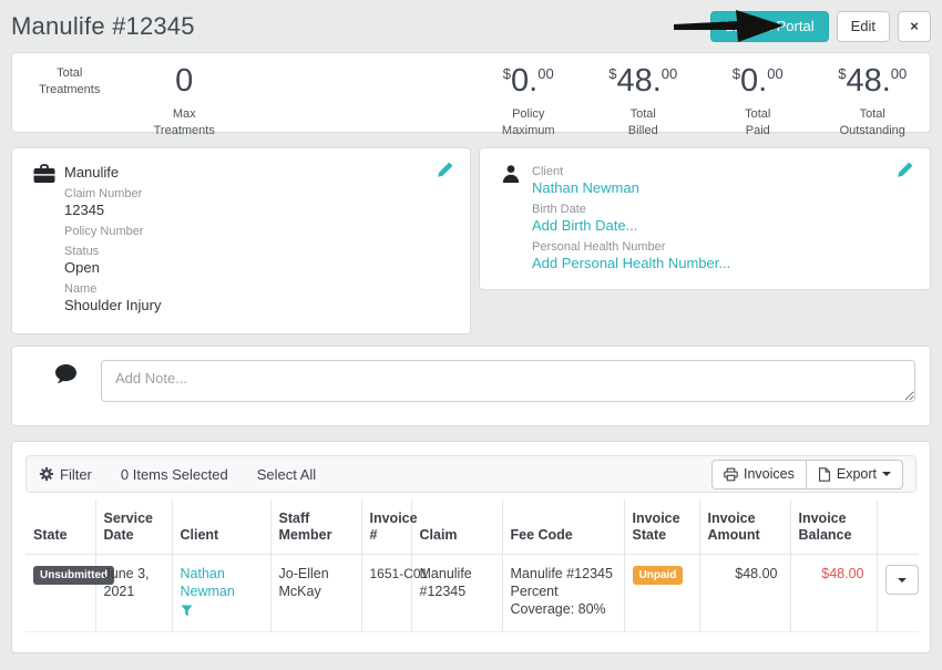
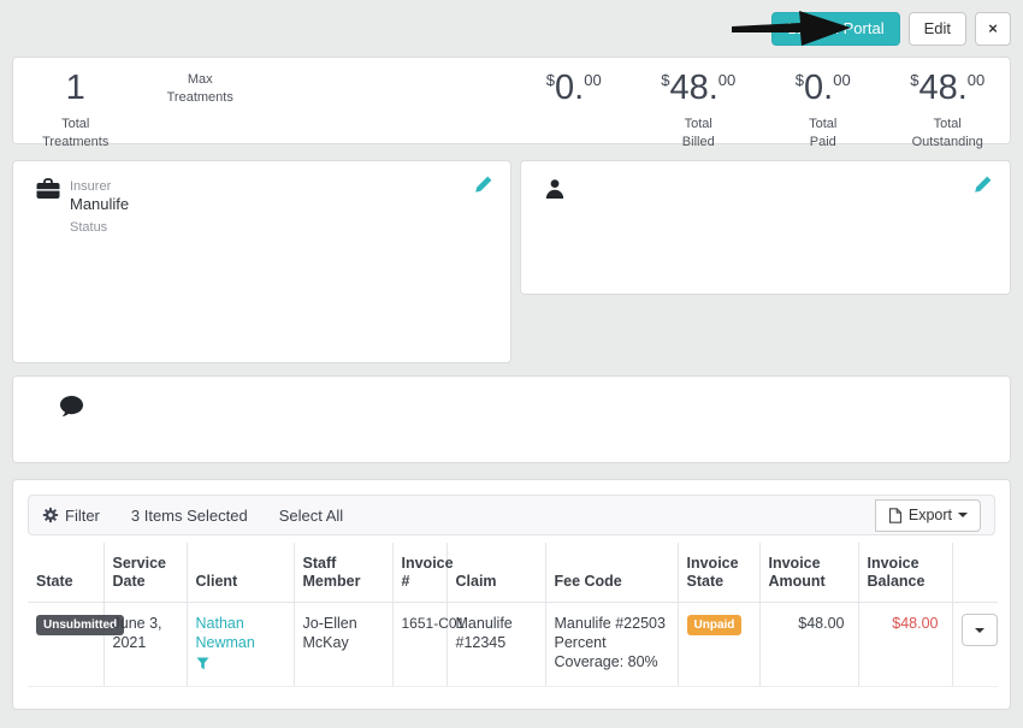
- Manulife #12345
  Edit
  ×
+ 1
  Total
  Treatments
- 0
  Max
  Treatments
  $0.00
- Policy
- Maximum
  $48.00
  Total
  Billed
  $0.00
  Total
  Paid
  $48.00
  Total
  Outstanding
+ Insurer
  Manulife
- Claim Number
- 12345
- Policy Number
  Status
- Open
- Name
- Shoulder Injury
- Client
- Nathan Newman
- Birth Date
- Add Birth Date...
- Personal Health Number
- Add Personal Health Number...
- Add Note...
  Filter
- 0 Items Selected
+ 3 Items Selected
  Select All
- Invoices
  Export
  State	Service Date	Client	Staff Member	Invoice #	Claim	Fee Code	Invoice State	Invoice Amount	Invoice Balance
- Unsubmitted	June 3, 2021	Nathan Newman	Jo-Ellen McKay	1651-C0	Manulife #12345	Manulife #12345 Percent Coverage: 80%	Unpaid	$48.00	$48.00
+ Unsubmitted	June 3, 2021	Nathan Newman	Jo-Ellen McKay	1651-C0	Manulife #12345	Manulife #22503 Percent Coverage: 80%	Unpaid	$48.00	$48.00
